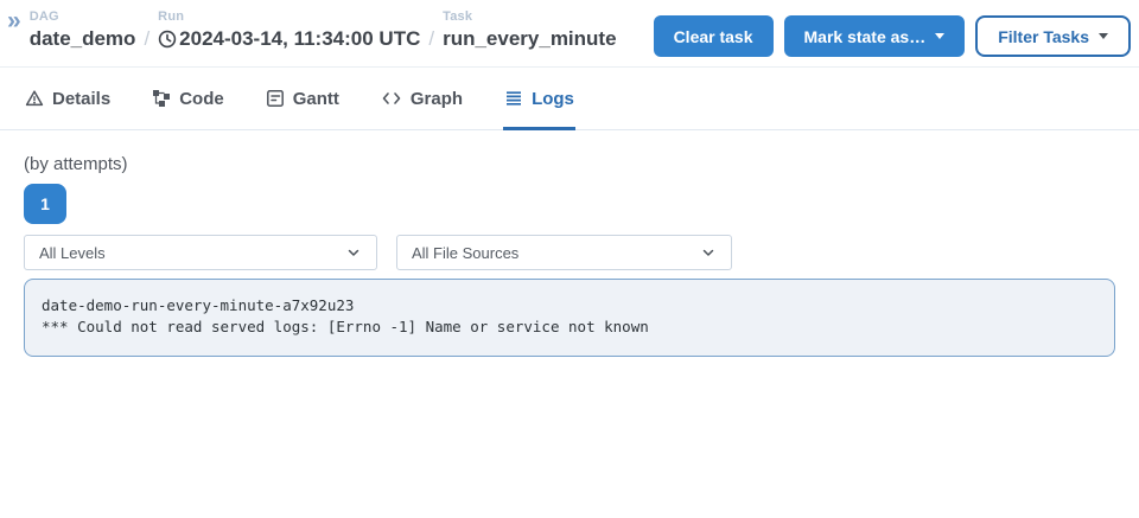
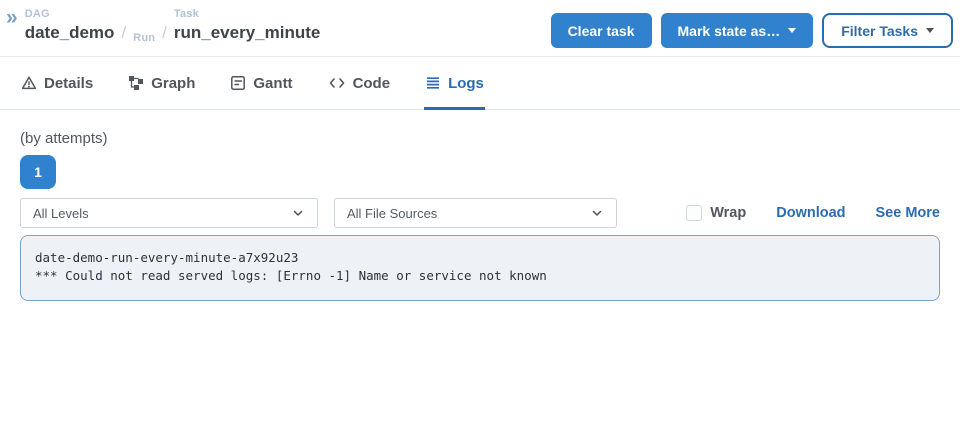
  »
  DAG
  date_demo
  /
  Run
- 2024-03-14, 11:34:00 UTC
  /
  Task
  run_every_minute
  Clear task
  Mark state as…
  Filter Tasks
  Details
- Code
+ Graph
  Gantt
- Graph
+ Code
  Logs
  (by attempts)
  1
  All Levels
  All File Sources
+ Wrap
+ Download
+ See More
  date-demo-run-every-minute-a7x92u23
  *** Could not read served logs: [Errno -1] Name or service not known
